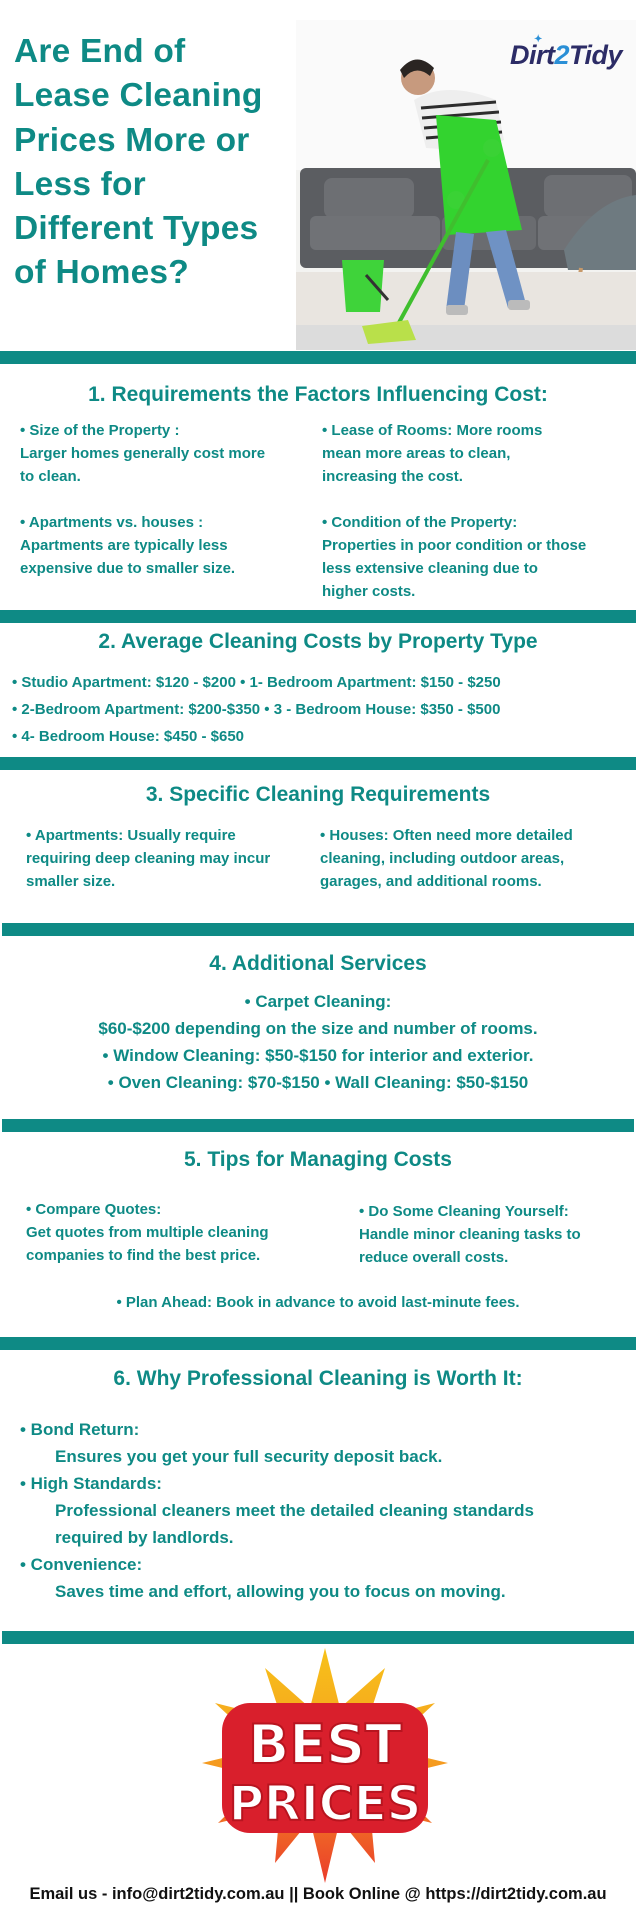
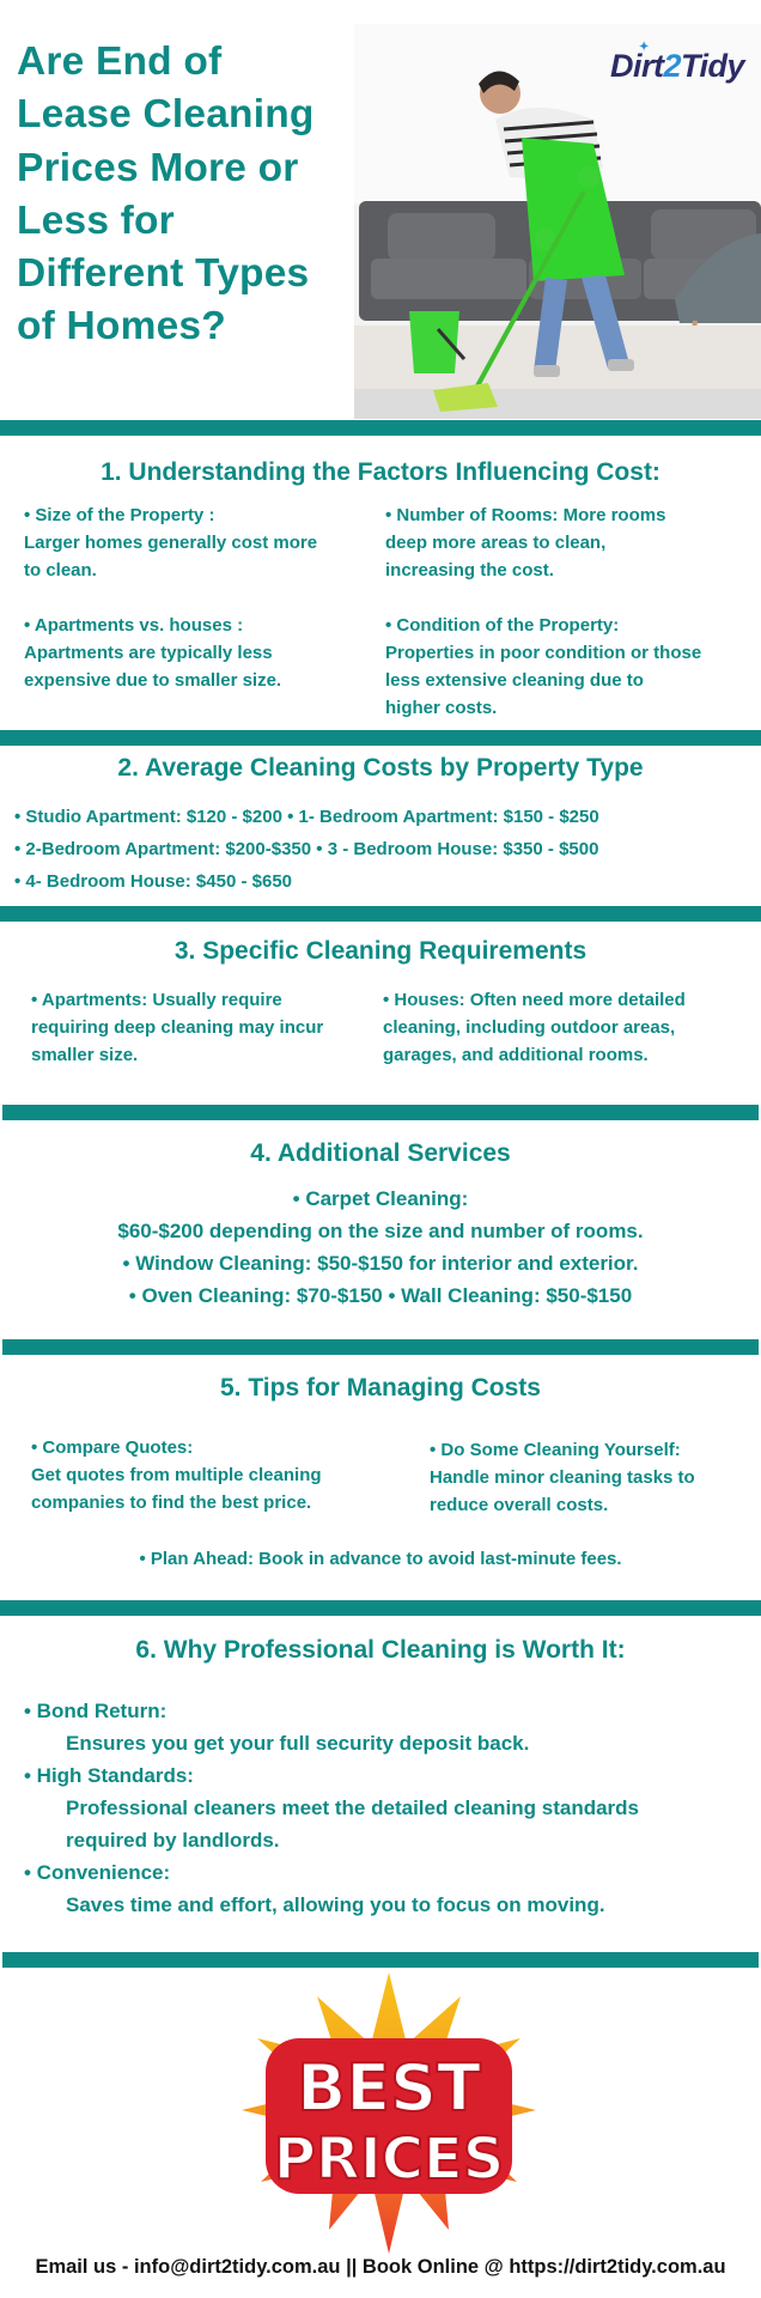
  Are End of
  Lease Cleaning
  Prices More or
  Less for
  Different Types
  of Homes?
  ✦
  Dirt2Tidy
- 1. Requirements the Factors Influencing Cost:
+ 1. Understanding the Factors Influencing Cost:
  • Size of the Property :
  Larger homes generally cost more
  to clean.
- • Lease of Rooms: More rooms
+ • Number of Rooms: More rooms
- mean more areas to clean,
+ deep more areas to clean,
  increasing the cost.
  • Apartments vs. houses :
  Apartments are typically less
  expensive due to smaller size.
  • Condition of the Property:
  Properties in poor condition or those
  less extensive cleaning due to
  higher costs.
  2. Average Cleaning Costs by Property Type
  • Studio Apartment: $120 - $200 • 1- Bedroom Apartment: $150 - $250
  • 2-Bedroom Apartment: $200-$350 • 3 - Bedroom House: $350 - $500
  • 4- Bedroom House: $450 - $650
  3. Specific Cleaning Requirements
  • Apartments: Usually require
  requiring deep cleaning may incur
  smaller size.
  • Houses: Often need more detailed
  cleaning, including outdoor areas,
  garages, and additional rooms.
  4. Additional Services
  • Carpet Cleaning:
  $60-$200 depending on the size and number of rooms.
  • Window Cleaning: $50-$150 for interior and exterior.
  • Oven Cleaning: $70-$150 • Wall Cleaning: $50-$150
  5. Tips for Managing Costs
  • Compare Quotes:
  Get quotes from multiple cleaning
  companies to find the best price.
  • Do Some Cleaning Yourself:
  Handle minor cleaning tasks to
  reduce overall costs.
  • Plan Ahead: Book in advance to avoid last-minute fees.
  6. Why Professional Cleaning is Worth It:
  • Bond Return:
  Ensures you get your full security deposit back.
  • High Standards:
  Professional cleaners meet the detailed cleaning standards
  required by landlords.
  • Convenience:
  Saves time and effort, allowing you to focus on moving.
  BEST
  PRICES
  Email us - info@dirt2tidy.com.au || Book Online @ https://dirt2tidy.com.au
